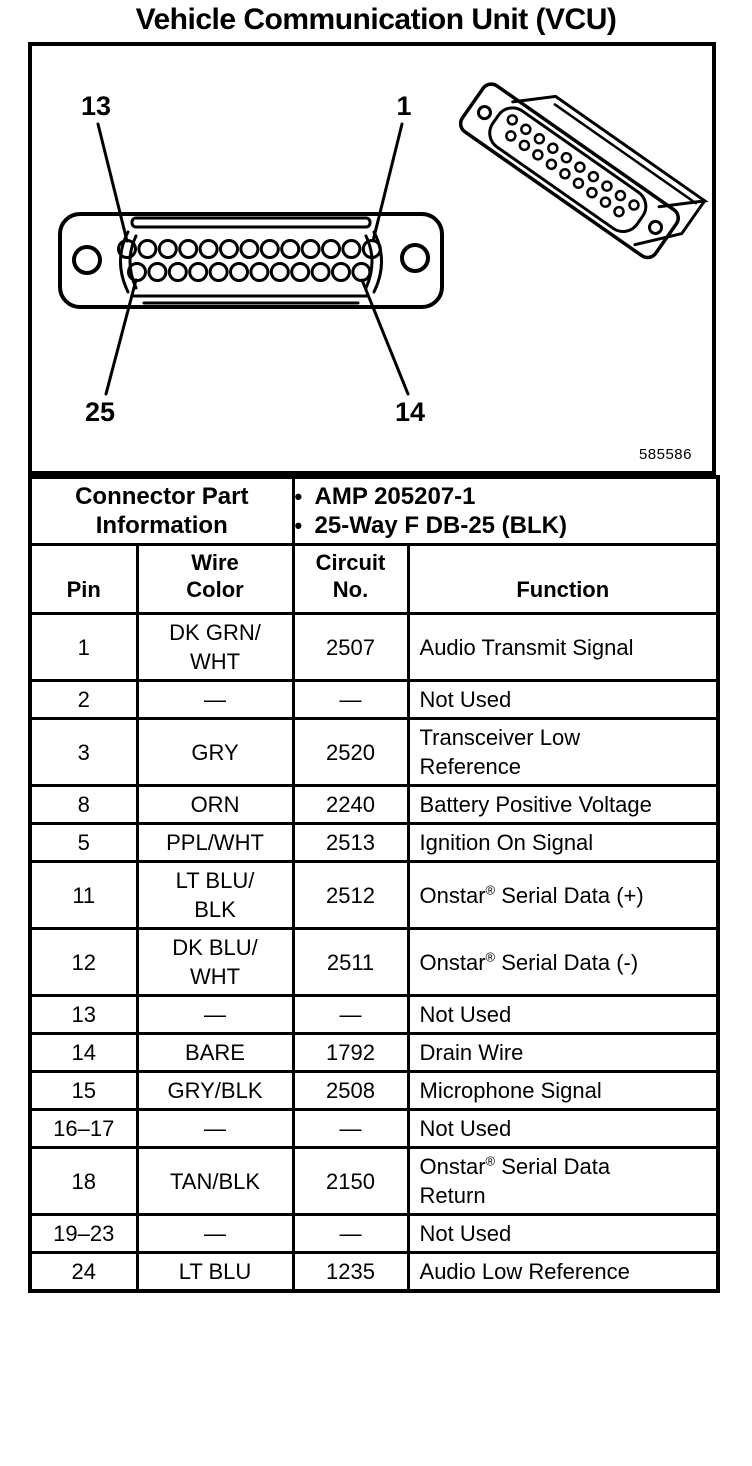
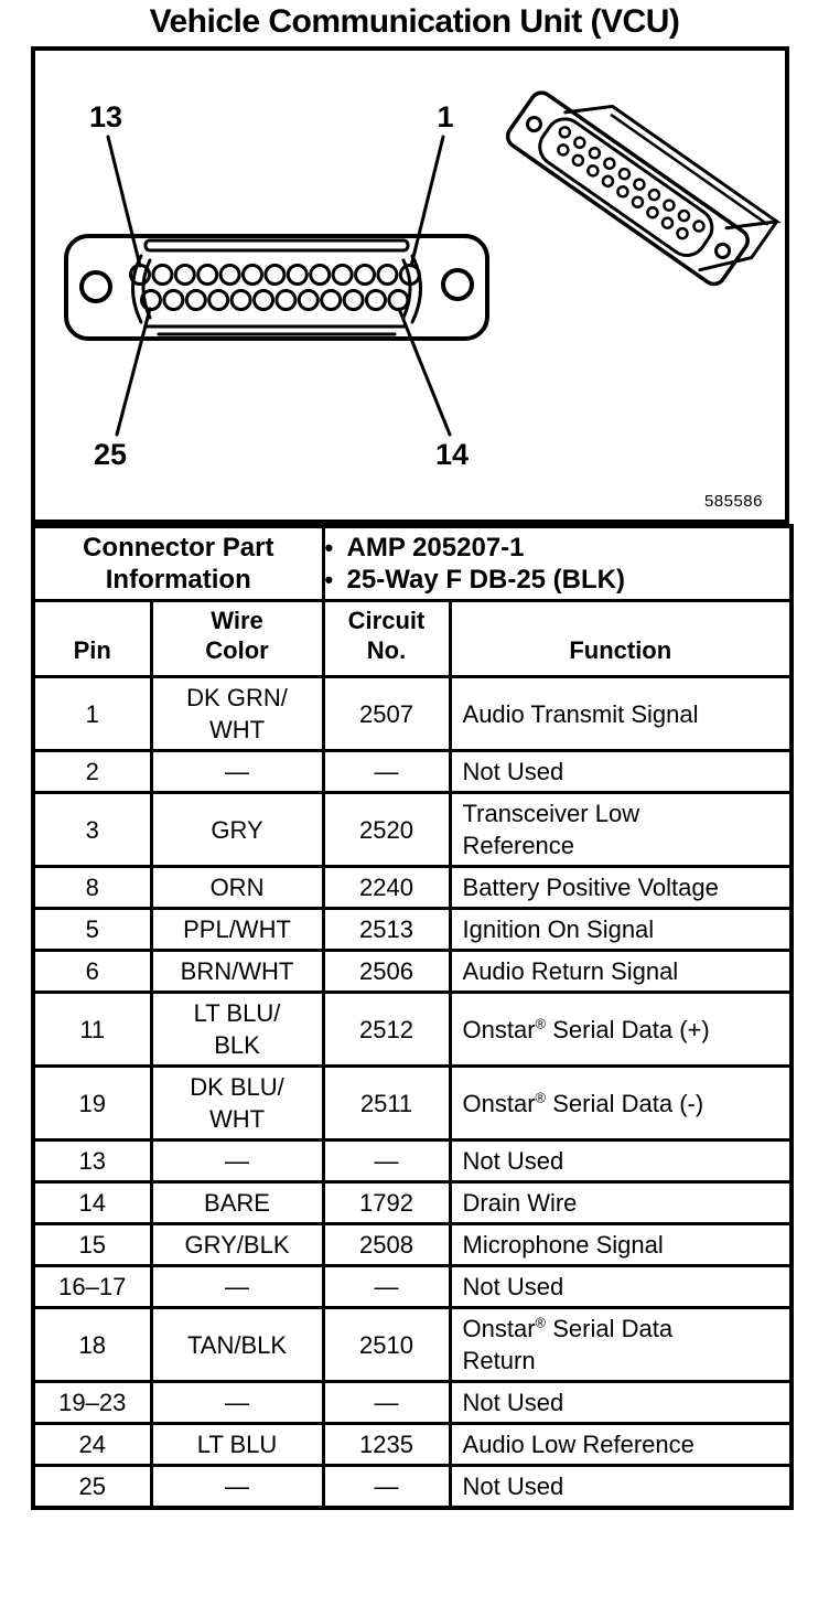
  Vehicle Communication Unit (VCU)
  13
  1
  25
  14
  585586
  Connector Part Information	AMP 205207-1 25-Way F DB-25 (BLK)
  Pin	Wire Color	Circuit No.	Function
  1	DK GRN/ WHT	2507	Audio Transmit Signal
  2	—	—	Not Used
  3	GRY	2520	Transceiver Low Reference
  8	ORN	2240	Battery Positive Voltage
  5	PPL/WHT	2513	Ignition On Signal
+ 6	BRN/WHT	2506	Audio Return Signal
  11	LT BLU/ BLK	2512	Onstar® Serial Data (+)
- 12	DK BLU/ WHT	2511	Onstar® Serial Data (-)
+ 19	DK BLU/ WHT	2511	Onstar® Serial Data (-)
  13	—	—	Not Used
  14	BARE	1792	Drain Wire
  15	GRY/BLK	2508	Microphone Signal
  16–17	—	—	Not Used
- 18	TAN/BLK	2150	Onstar® Serial Data Return
+ 18	TAN/BLK	2510	Onstar® Serial Data Return
  19–23	—	—	Not Used
  24	LT BLU	1235	Audio Low Reference
+ 25	—	—	Not Used
